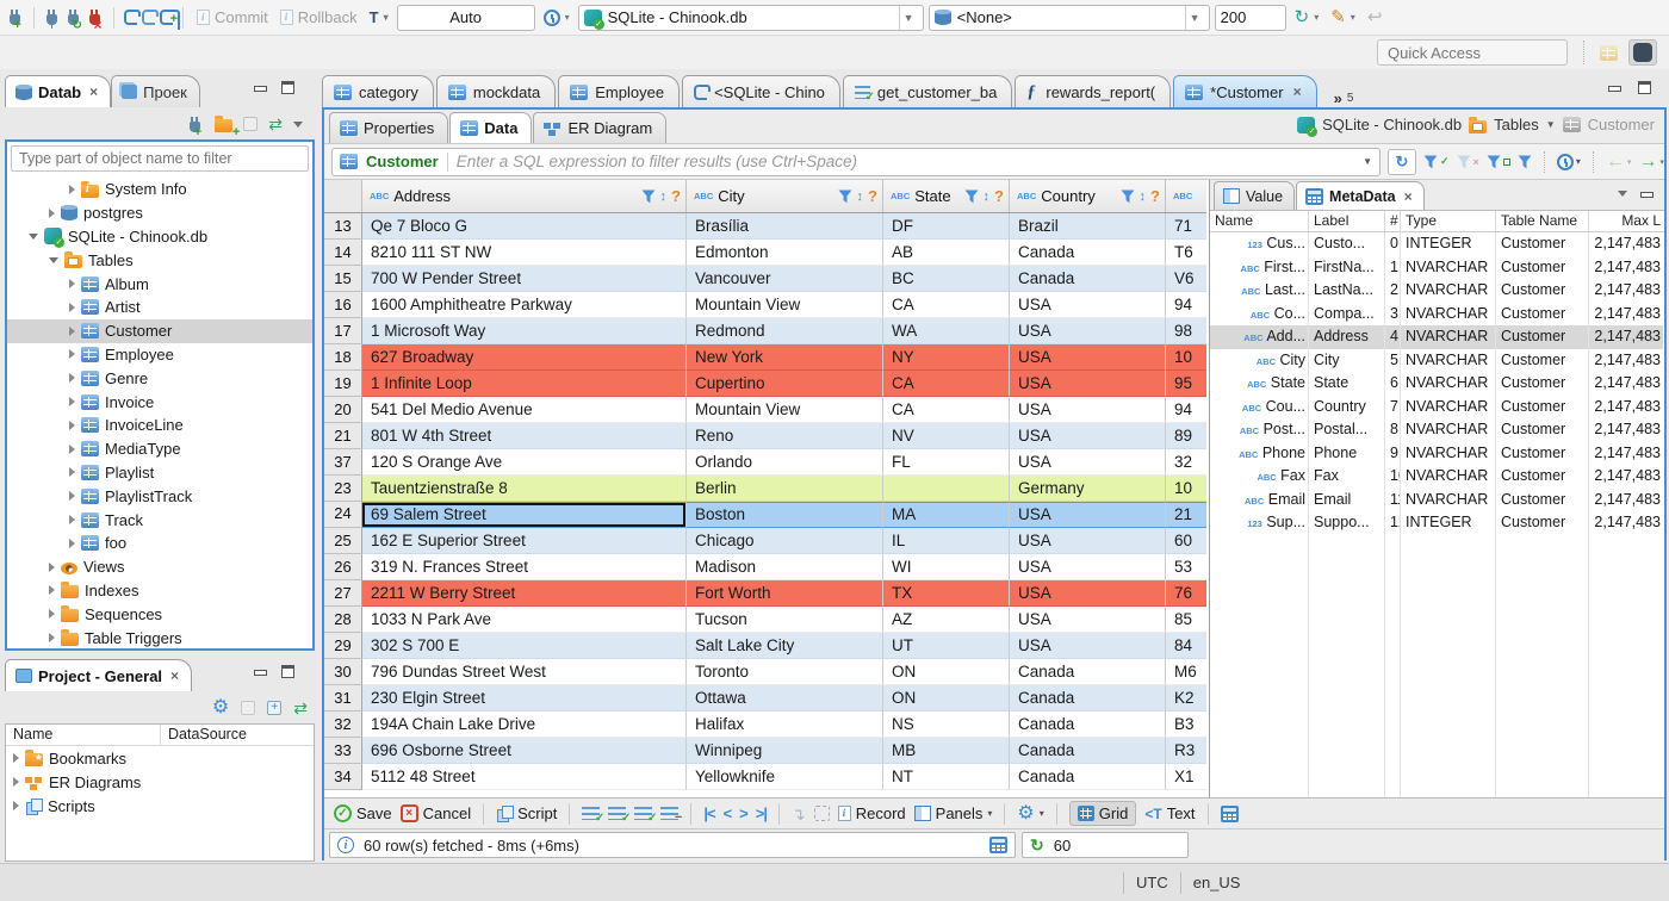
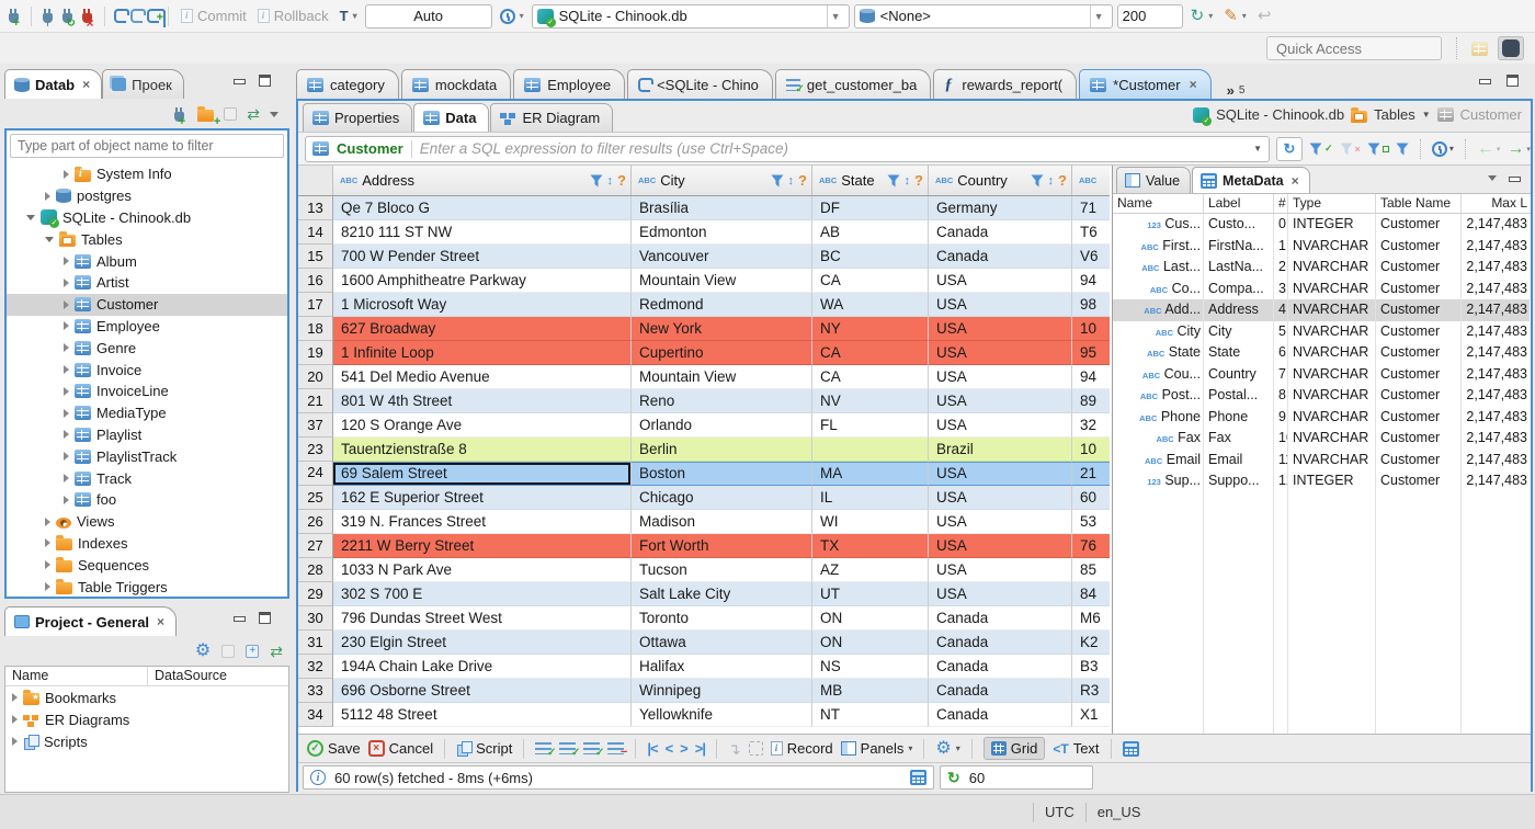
  Commit
  Rollback
  T
  ▾
  Auto
  ▾
  SQLite - Chinook.db
  ▼
  <None>
  ▼
  200
  ↻
  ▾
  ✎
  ▾
  ↩
  Quick Access
  Datab
  ×
  Проек
  ⇄
  Type part of object name to filter
  System Info
  postgres
  SQLite - Chinook.db
  Tables
  Album
  Artist
  Customer
  Employee
  Genre
  Invoice
  InvoiceLine
  MediaType
  Playlist
  PlaylistTrack
  Track
  foo
  Views
  Indexes
  Sequences
  Table Triggers
  Project - General
  ×
  ⚙
  +
  ⇄
  Name
  DataSource
  Bookmarks
  ER Diagrams
  Scripts
  category
  mockdata
  Employee
  <SQLite - Chino
  get_customer_ba
  ƒ
  rewards_report(
  *Customer
  ×
  »
  5
  Properties
  Data
  ER Diagram
  SQLite - Chinook.db
  Tables
  ▼
  Customer
  Customer
  Enter a SQL expression to filter results (use Ctrl+Space)
  ▼
  ↻
  ✓
  ×
  ▾
  ←
  →
  ABC
  Address
  ↕
  ?
  ABC
  City
  ↕
  ?
  ABC
  State
  ↕
  ?
  ABC
  Country
  ↕
  ?
  ABC
  13
  Qe 7 Bloco G
  Brasília
  DF
- Brazil
+ Germany
  71
  14
  8210 111 ST NW
  Edmonton
  AB
  Canada
  T6
  15
  700 W Pender Street
  Vancouver
  BC
  Canada
  V6
  16
  1600 Amphitheatre Parkway
  Mountain View
  CA
  USA
  94
  17
  1 Microsoft Way
  Redmond
  WA
  USA
  98
  18
  627 Broadway
  New York
  NY
  USA
  10
  19
  1 Infinite Loop
  Cupertino
  CA
  USA
  95
  20
  541 Del Medio Avenue
  Mountain View
  CA
  USA
  94
  21
  801 W 4th Street
  Reno
  NV
  USA
  89
  37
  120 S Orange Ave
  Orlando
  FL
  USA
  32
  23
  Tauentzienstraße 8
  Berlin
- Germany
+ Brazil
  10
  24
  69 Salem Street
  Boston
  MA
  USA
  21
  25
  162 E Superior Street
  Chicago
  IL
  USA
  60
  26
  319 N. Frances Street
  Madison
  WI
  USA
  53
  27
  2211 W Berry Street
  Fort Worth
  TX
  USA
  76
  28
  1033 N Park Ave
  Tucson
  AZ
  USA
  85
  29
  302 S 700 E
  Salt Lake City
  UT
  USA
  84
  30
  796 Dundas Street West
  Toronto
  ON
  Canada
  M6
  31
  230 Elgin Street
  Ottawa
  ON
  Canada
  K2
  32
  194A Chain Lake Drive
  Halifax
  NS
  Canada
  B3
  33
  696 Osborne Street
  Winnipeg
  MB
  Canada
  R3
  34
  5112 48 Street
  Yellowknife
  NT
  Canada
  X1
  Value
  MetaData
  ×
  Name
  Label
  #
  Type
  Table Name
  Max L
  123 Cus...
  Custo...
  0
  INTEGER
  Customer
  2,147,483
  ABC First...
  FirstNa...
  1
  NVARCHAR
  Customer
  2,147,483
  ABC Last...
  LastNa...
  2
  NVARCHAR
  Customer
  2,147,483
  ABC Co...
  Compa...
  3
  NVARCHAR
  Customer
  2,147,483
  ABC Add...
  Address
  4
  NVARCHAR
  Customer
  2,147,483
  ABC City
  City
  5
  NVARCHAR
  Customer
  2,147,483
  ABC State
  State
  6
  NVARCHAR
  Customer
  2,147,483
  ABC Cou...
  Country
  7
  NVARCHAR
  Customer
  2,147,483
  ABC Post...
  Postal...
  8
  NVARCHAR
  Customer
  2,147,483
  ABC Phone
  Phone
  9
  NVARCHAR
  Customer
  2,147,483
  ABC Fax
  Fax
  NVARCHAR
  Customer
  2,147,483
  ABC Email
  Email
  NVARCHAR
  Customer
  2,147,483
  123 Sup...
  Suppo...
  INTEGER
  Customer
  2,147,483
  ✓
  Save
  ×
  Cancel
  Script
  −
  |<
  <
  >
  >|
  ↴
  Record
  Panels
  ▾
  ⚙
  ▾
  Grid
  <T
  Text
  i
  60 row(s) fetched - 8ms (+6ms)
  ↻
  60
  UTC
  en_US
